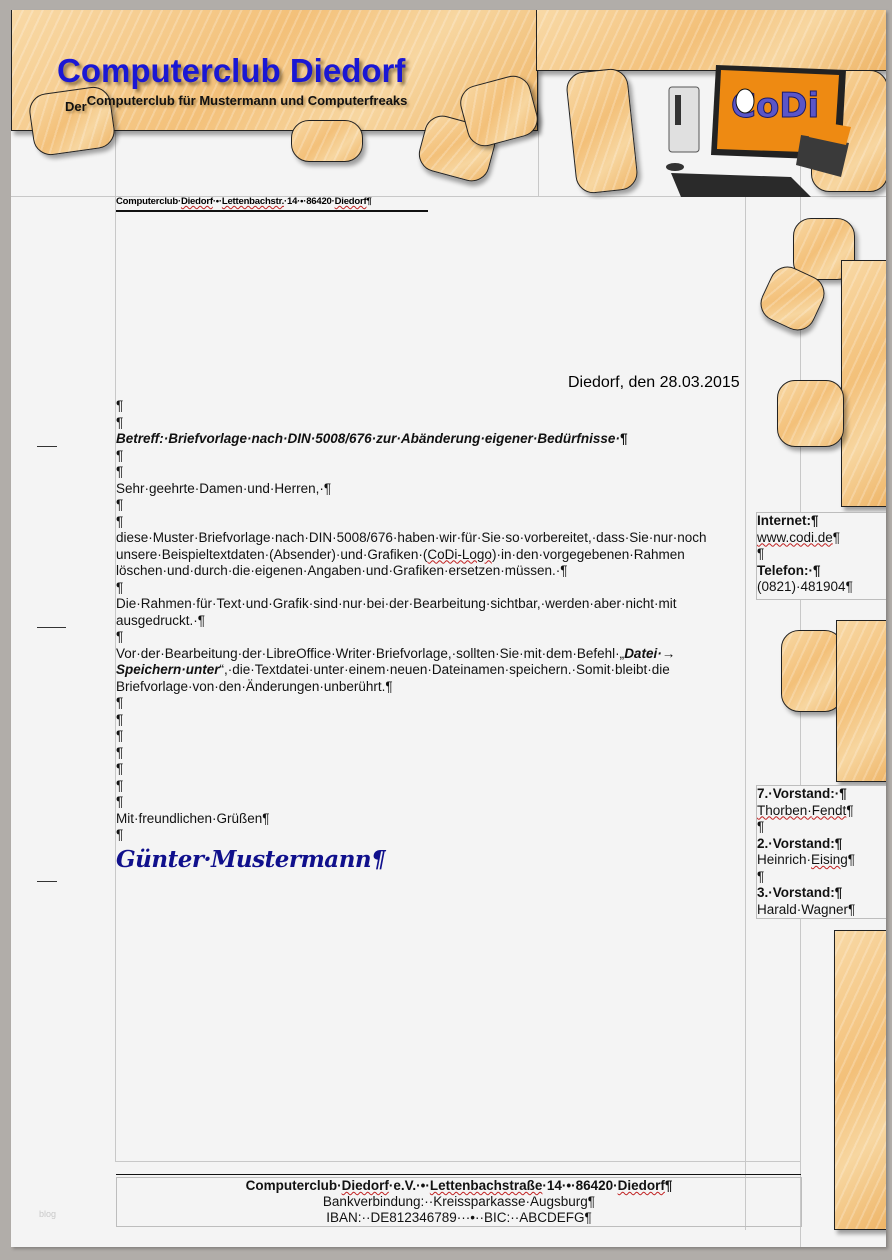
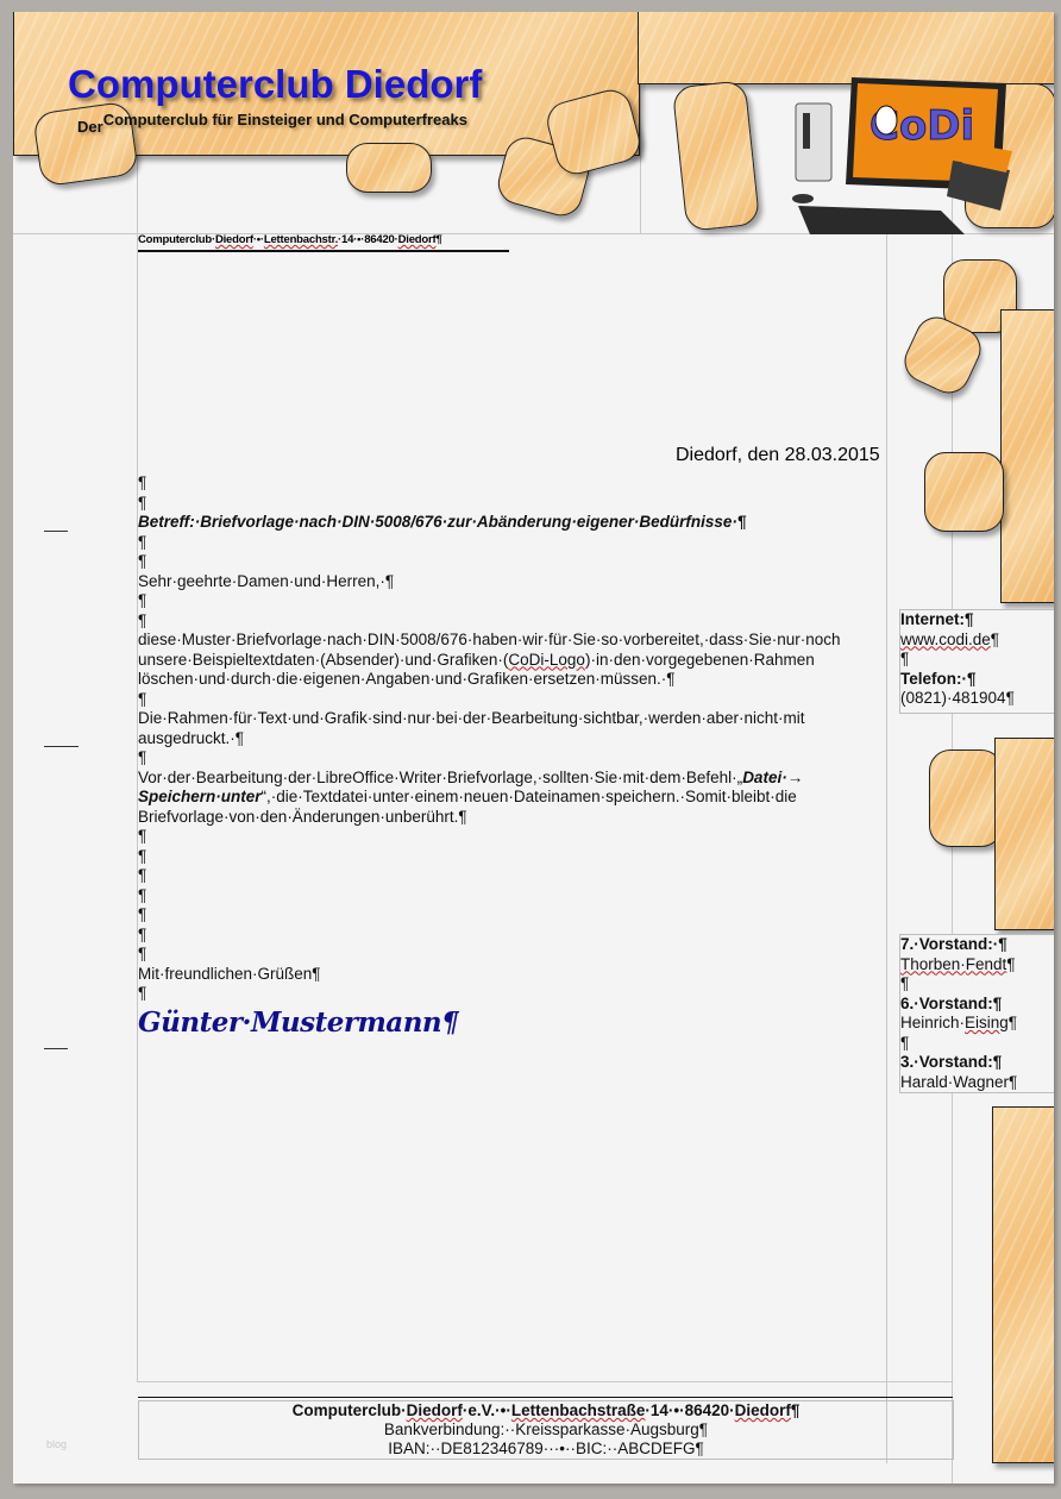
  Computerclub Diedorf
- DerComputerclub für Mustermann und Computerfreaks
+ DerComputerclub für Einsteiger und Computerfreaks
  oDi
  Computerclub·Diedorf·•·Lettenbachstr.·14·•·86420·Diedorf¶
  Diedorf, den 28.03.2015
  ¶
  ¶
  Betreff:·Briefvorlage·nach·DIN·5008/676·zur·Abänderung·eigener·Bedürfnisse·¶
  ¶
  ¶
  Sehr·geehrte·Damen·und·Herren,·¶
  ¶
  ¶
  diese·Muster·Briefvorlage·nach·DIN·5008/676·haben·wir·für·Sie·so·vorbereitet,·dass·Sie·nur·noch
  unsere·Beispieltextdaten·(Absender)·und·Grafiken·(CoDi-Logo)·in·den·vorgegebenen·Rahmen
  löschen·und·durch·die·eigenen·Angaben·und·Grafiken·ersetzen·müssen.·¶
  ¶
  Die·Rahmen·für·Text·und·Grafik·sind·nur·bei·der·Bearbeitung·sichtbar,·werden·aber·nicht·mit
  ausgedruckt.·¶
  ¶
  Vor·der·Bearbeitung·der·LibreOffice·Writer·Briefvorlage,·sollten·Sie·mit·dem·Befehl·„Datei·→
  Speichern·unter“,·die·Textdatei·unter·einem·neuen·Dateinamen·speichern.·Somit·bleibt·die
  Briefvorlage·von·den·Änderungen·unberührt.¶
  ¶
  ¶
  ¶
  ¶
  ¶
  ¶
  ¶
  Mit·freundlichen·Grüßen¶
  ¶
  Günter·Mustermann¶
  Internet:¶
  www.codi.de¶
  ¶
  Telefon:·¶
  (0821)·481904¶
  7.·Vorstand:·¶
  Thorben·Fendt¶
  ¶
- 2.·Vorstand:¶
+ 6.·Vorstand:¶
  Heinrich·Eising¶
  ¶
  3.·Vorstand:¶
  Harald·Wagner¶
  Computerclub·Diedorf·e.V.·•·Lettenbachstraße·14·•·86420·Diedorf¶
  Bankverbindung:··Kreissparkasse·Augsburg¶
  IBAN:··DE812346789···•··BIC:··ABCDEFG¶
  blog
